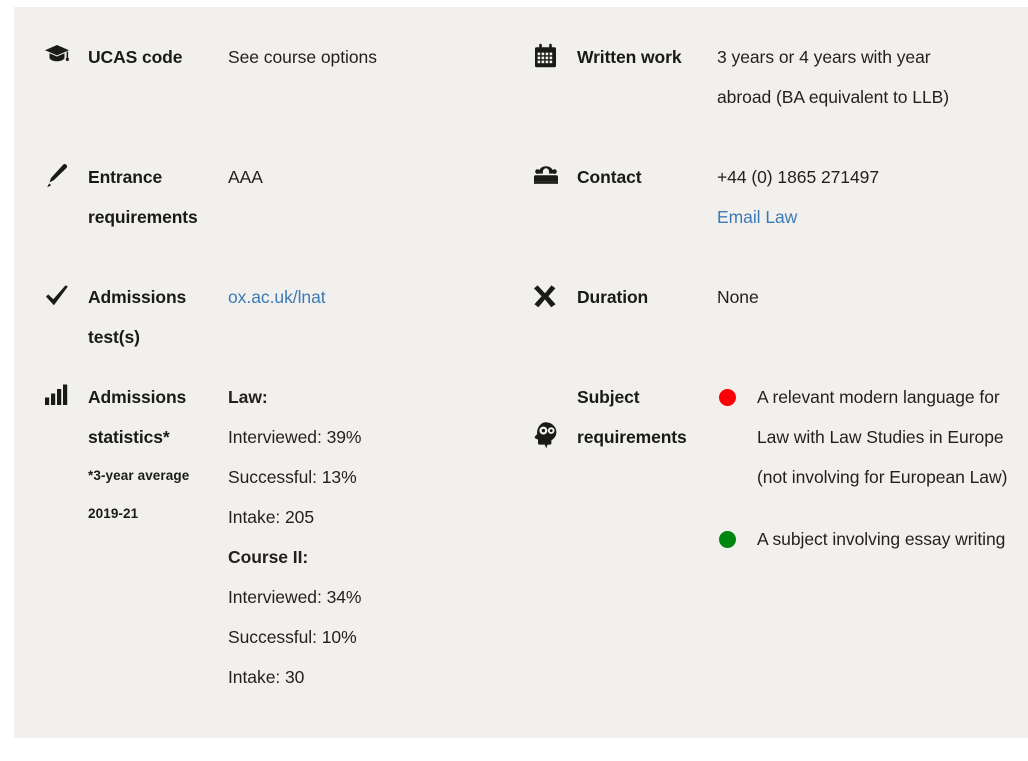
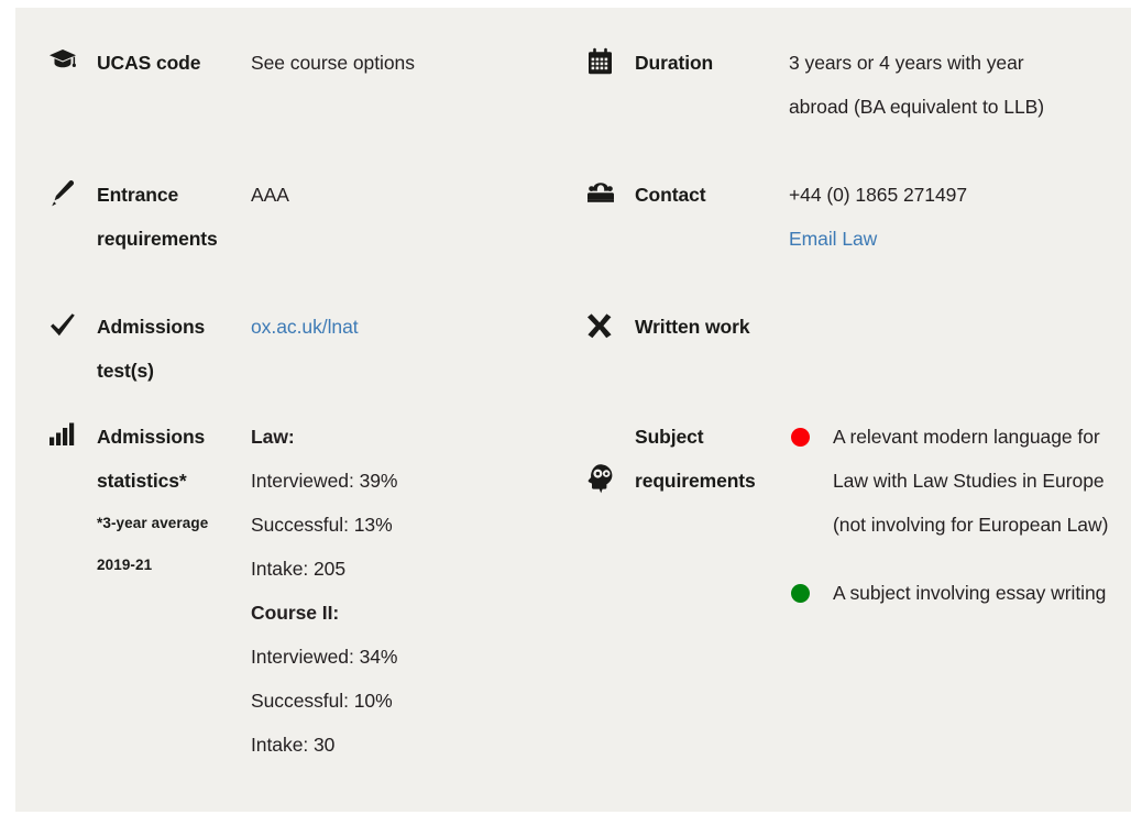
  UCAS code
  See course options
  Entrance requirements
  AAA
  Admissions test(s)
  ox.ac.uk/lnat
  Admissions statistics*
  *3-year average
  2019-21
  Law:
  Interviewed: 39%
  Successful: 13%
  Intake: 205
  Course II:
  Interviewed: 34%
  Successful: 10%
  Intake: 30
- Written work
+ Duration
  3 years or 4 years with year
  abroad (BA equivalent to LLB)
  Contact
  +44 (0) 1865 271497
  Email Law
- Duration
+ Written work
- None
  Subject requirements
  A relevant modern language for Law with Law Studies in Europe (not involving for European Law)
  A subject involving essay writing
